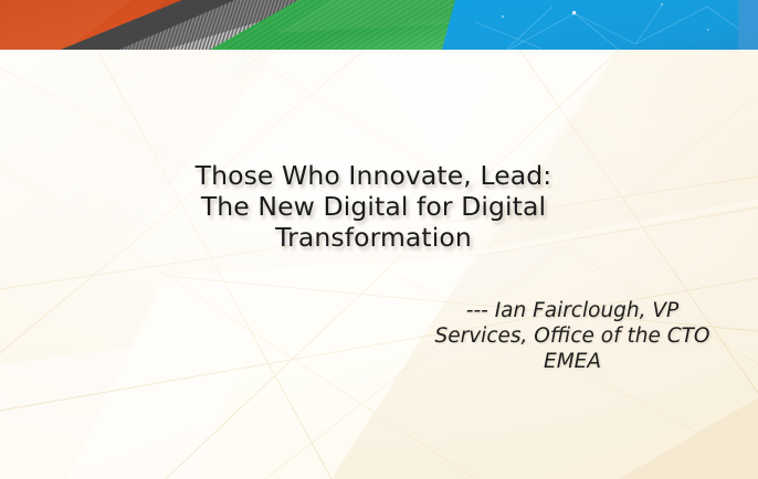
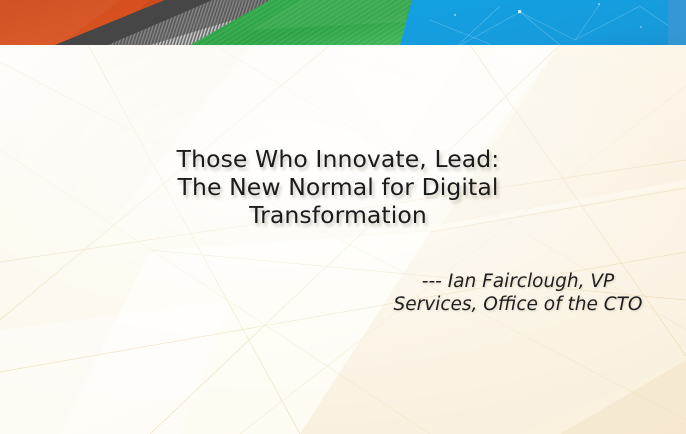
  Those Who Innovate, Lead:
- The New Digital for Digital
+ The New Normal for Digital
  Transformation
  --- Ian Fairclough, VP
  Services, Office of the CTO
- EMEA
